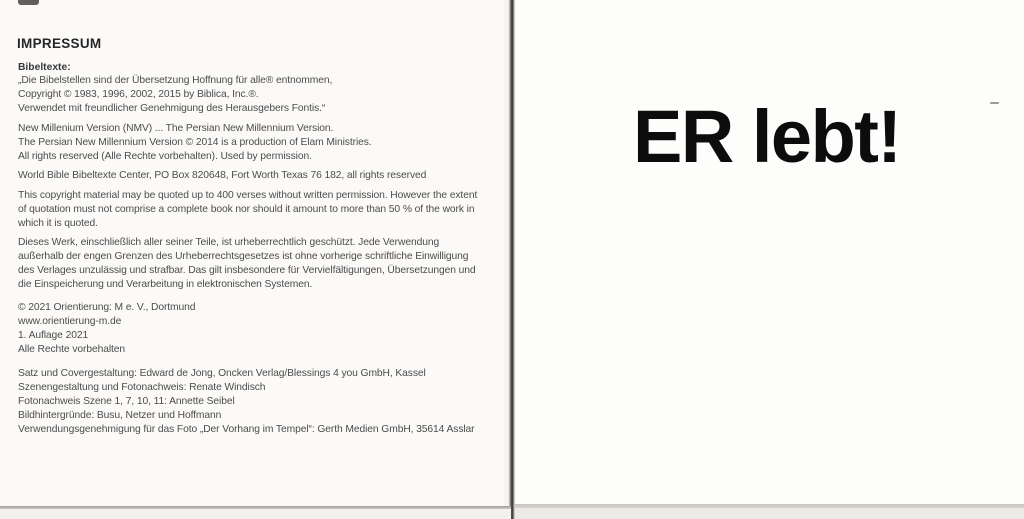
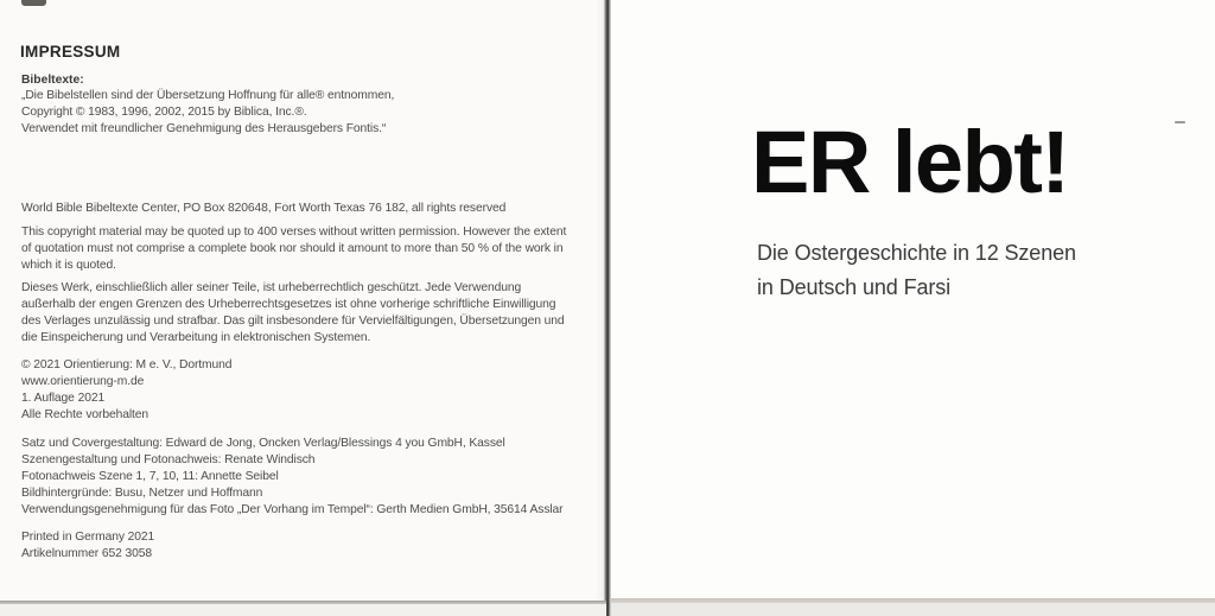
  IMPRESSUM
  Bibeltexte:
  „Die Bibelstellen sind der Übersetzung Hoffnung für alle® entnommen,
  Copyright © 1983, 1996, 2002, 2015 by Biblica, Inc.®.
  Verwendet mit freundlicher Genehmigung des Herausgebers Fontis.“
- New Millenium Version (NMV) ... The Persian New Millennium Version.
- The Persian New Millennium Version © 2014 is a production of Elam Ministries.
- All rights reserved (Alle Rechte vorbehalten). Used by permission.
  World Bible Bibeltexte Center, PO Box 820648, Fort Worth Texas 76 182, all rights reserved
  This copyright material may be quoted up to 400 verses without written permission. However the extent
  of quotation must not comprise a complete book nor should it amount to more than 50 % of the work in
  which it is quoted.
  Dieses Werk, einschließlich aller seiner Teile, ist urheberrechtlich geschützt. Jede Verwendung
  außerhalb der engen Grenzen des Urheberrechtsgesetzes ist ohne vorherige schriftliche Einwilligung
  des Verlages unzulässig und strafbar. Das gilt insbesondere für Vervielfältigungen, Übersetzungen und
  die Einspeicherung und Verarbeitung in elektronischen Systemen.
  © 2021 Orientierung: M e. V., Dortmund
  www.orientierung-m.de
  1. Auflage 2021
  Alle Rechte vorbehalten
  Satz und Covergestaltung: Edward de Jong, Oncken Verlag/Blessings 4 you GmbH, Kassel
  Szenengestaltung und Fotonachweis: Renate Windisch
  Fotonachweis Szene 1, 7, 10, 11: Annette Seibel
  Bildhintergründe: Busu, Netzer und Hoffmann
  Verwendungsgenehmigung für das Foto „Der Vorhang im Tempel“: Gerth Medien GmbH, 35614 Asslar
+ Printed in Germany 2021
+ Artikelnummer 652 3058
  ER lebt!
+ Die Ostergeschichte in 12 Szenen
+ in Deutsch und Farsi
